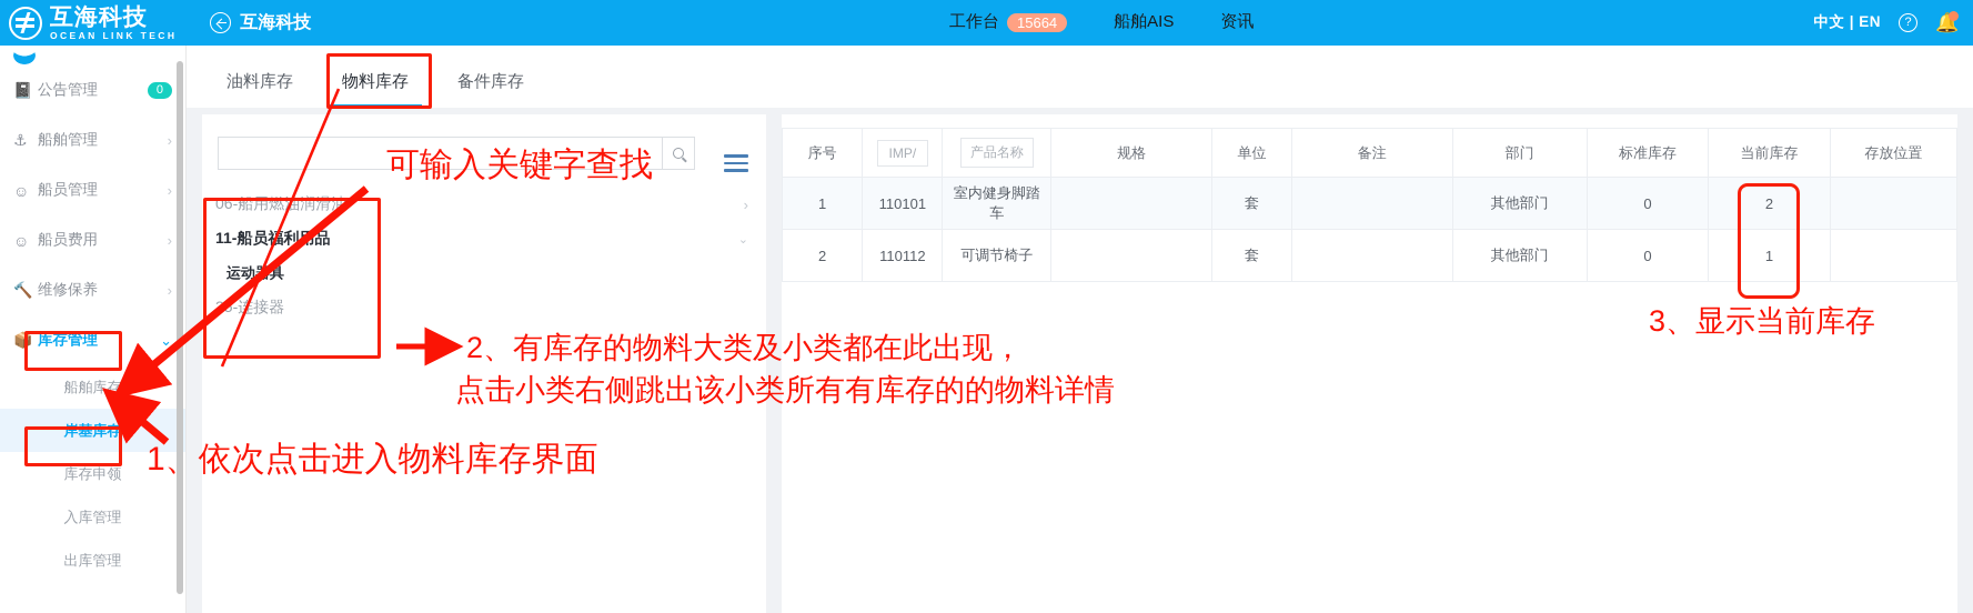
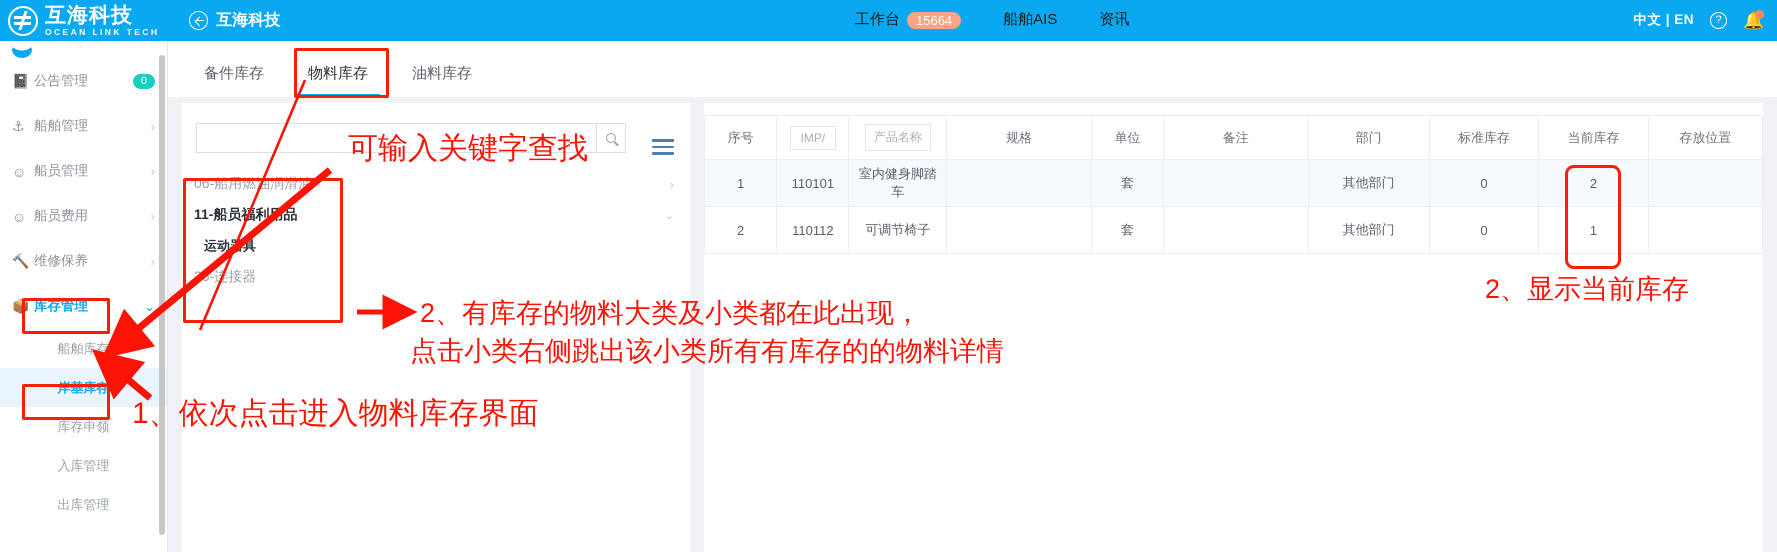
  互海科技
  OCEAN LINK TECH
  互海科技
  工作台
  15664
  船舶AIS
  资讯
  中文 | EN
  ?
  🔔
  📓
  公告管理
  0
  ⚓
  船舶管理
  ›
  ☺
  船员管理
  ›
  ☺
  船员费用
  ›
  🔨
  维修保养
  ›
  📦
  库存管理
  ⌄
  船舶库存
  岸基库存
  库存申领
  入库管理
  出库管理
- 油料库存
+ 备件库存
  物料库存
- 备件库存
+ 油料库存
  06-船用燃润滑油
  ›
  11-船员利品
  ⌄
  运动具
  序号	IMP/	产品名称	规格	单位	备注	部门	标准库存	当前库存	存放位置
  1	110101	室内健身脚踏车		套		其他部门	0	2
  2	110112	可调节椅子		套		其他部门	0	1
  可输入关键字查找
  1、依次点击进入物料库存界面
  2、有库存的物料大类及小类都在此出现，
  点击小类右侧跳出该小类所有有库存的的物料详情
- 3、显示当前库存
+ 2、显示当前库存
